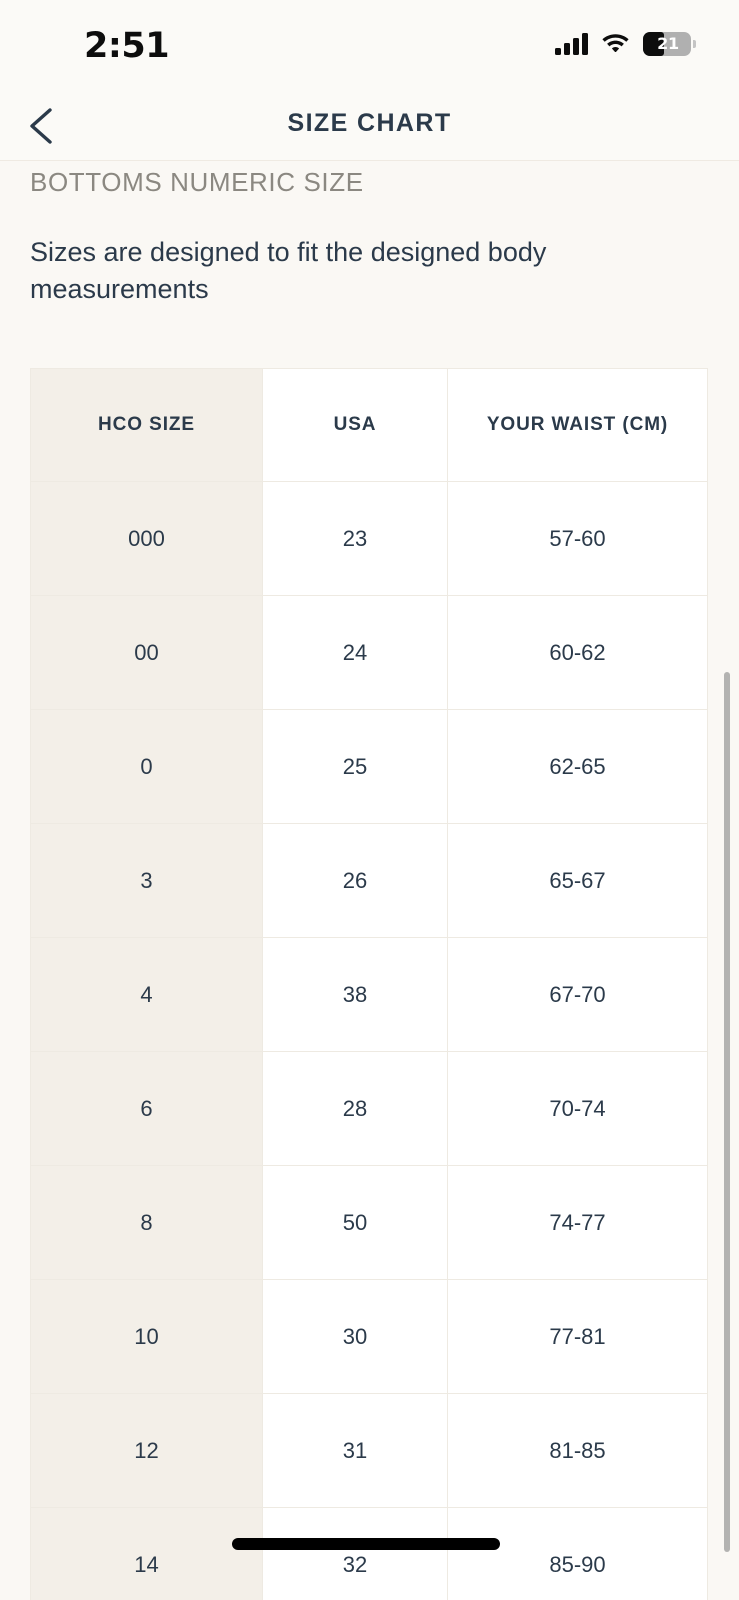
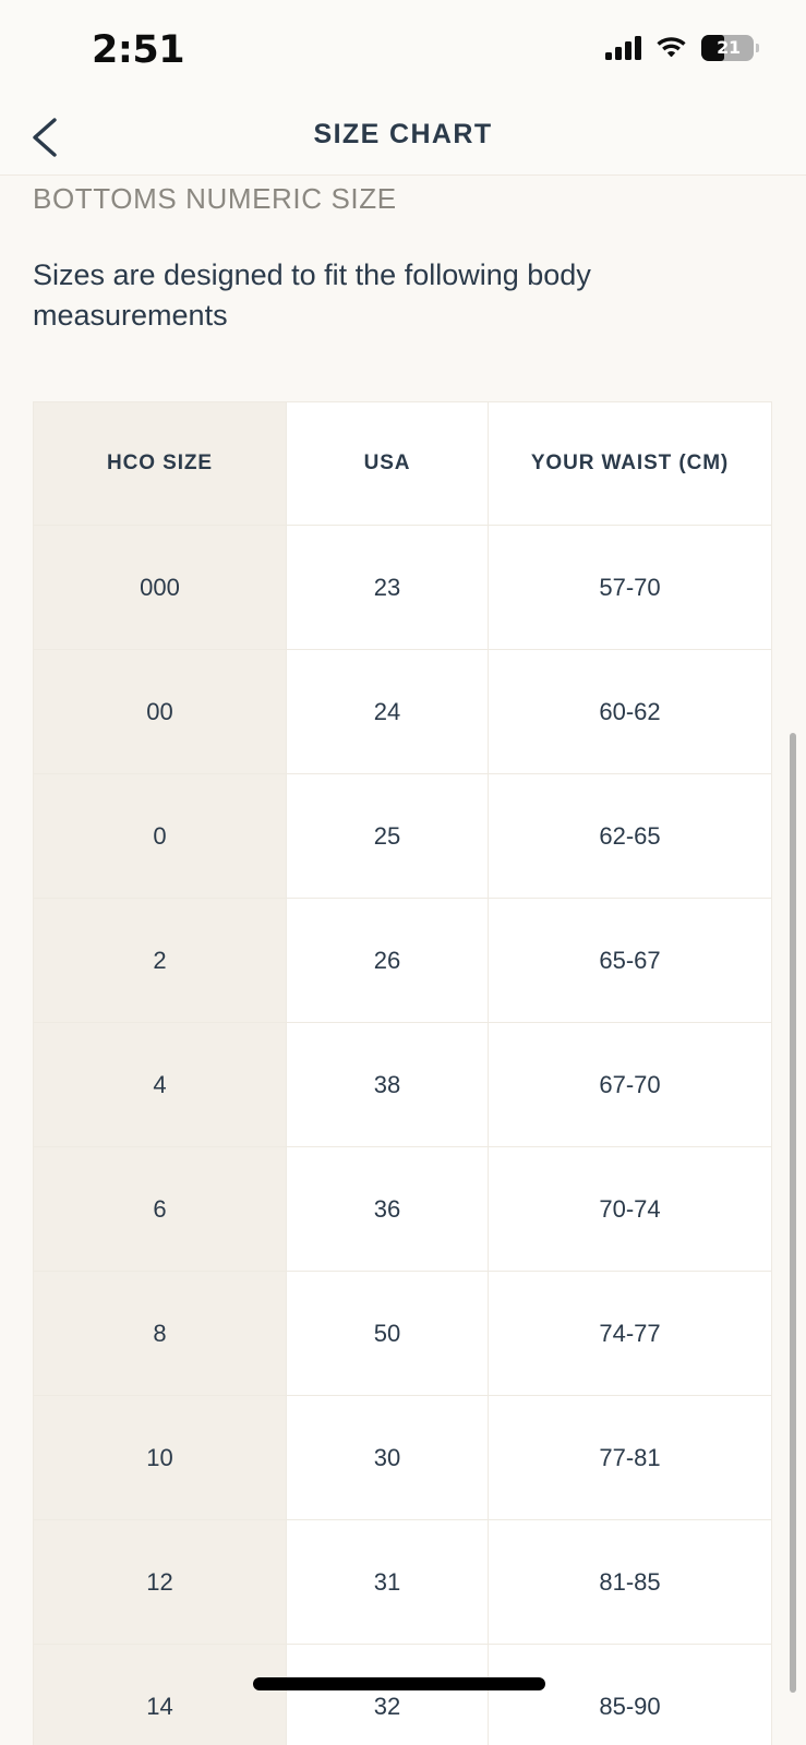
  2:51
  21
  SIZE CHART
  BOTTOMS NUMERIC SIZE
- Sizes are designed to fit the designed body measurements
+ Sizes are designed to fit the following body measurements
  HCO SIZE	USA	YOUR WAIST (CM)
- 000	23	57-60
+ 000	23	57-70
  00	24	60-62
  0	25	62-65
- 3	26	65-67
+ 2	26	65-67
  4	38	67-70
- 6	28	70-74
+ 6	36	70-74
  8	50	74-77
  10	30	77-81
  12	31	81-85
  14	32	85-90
